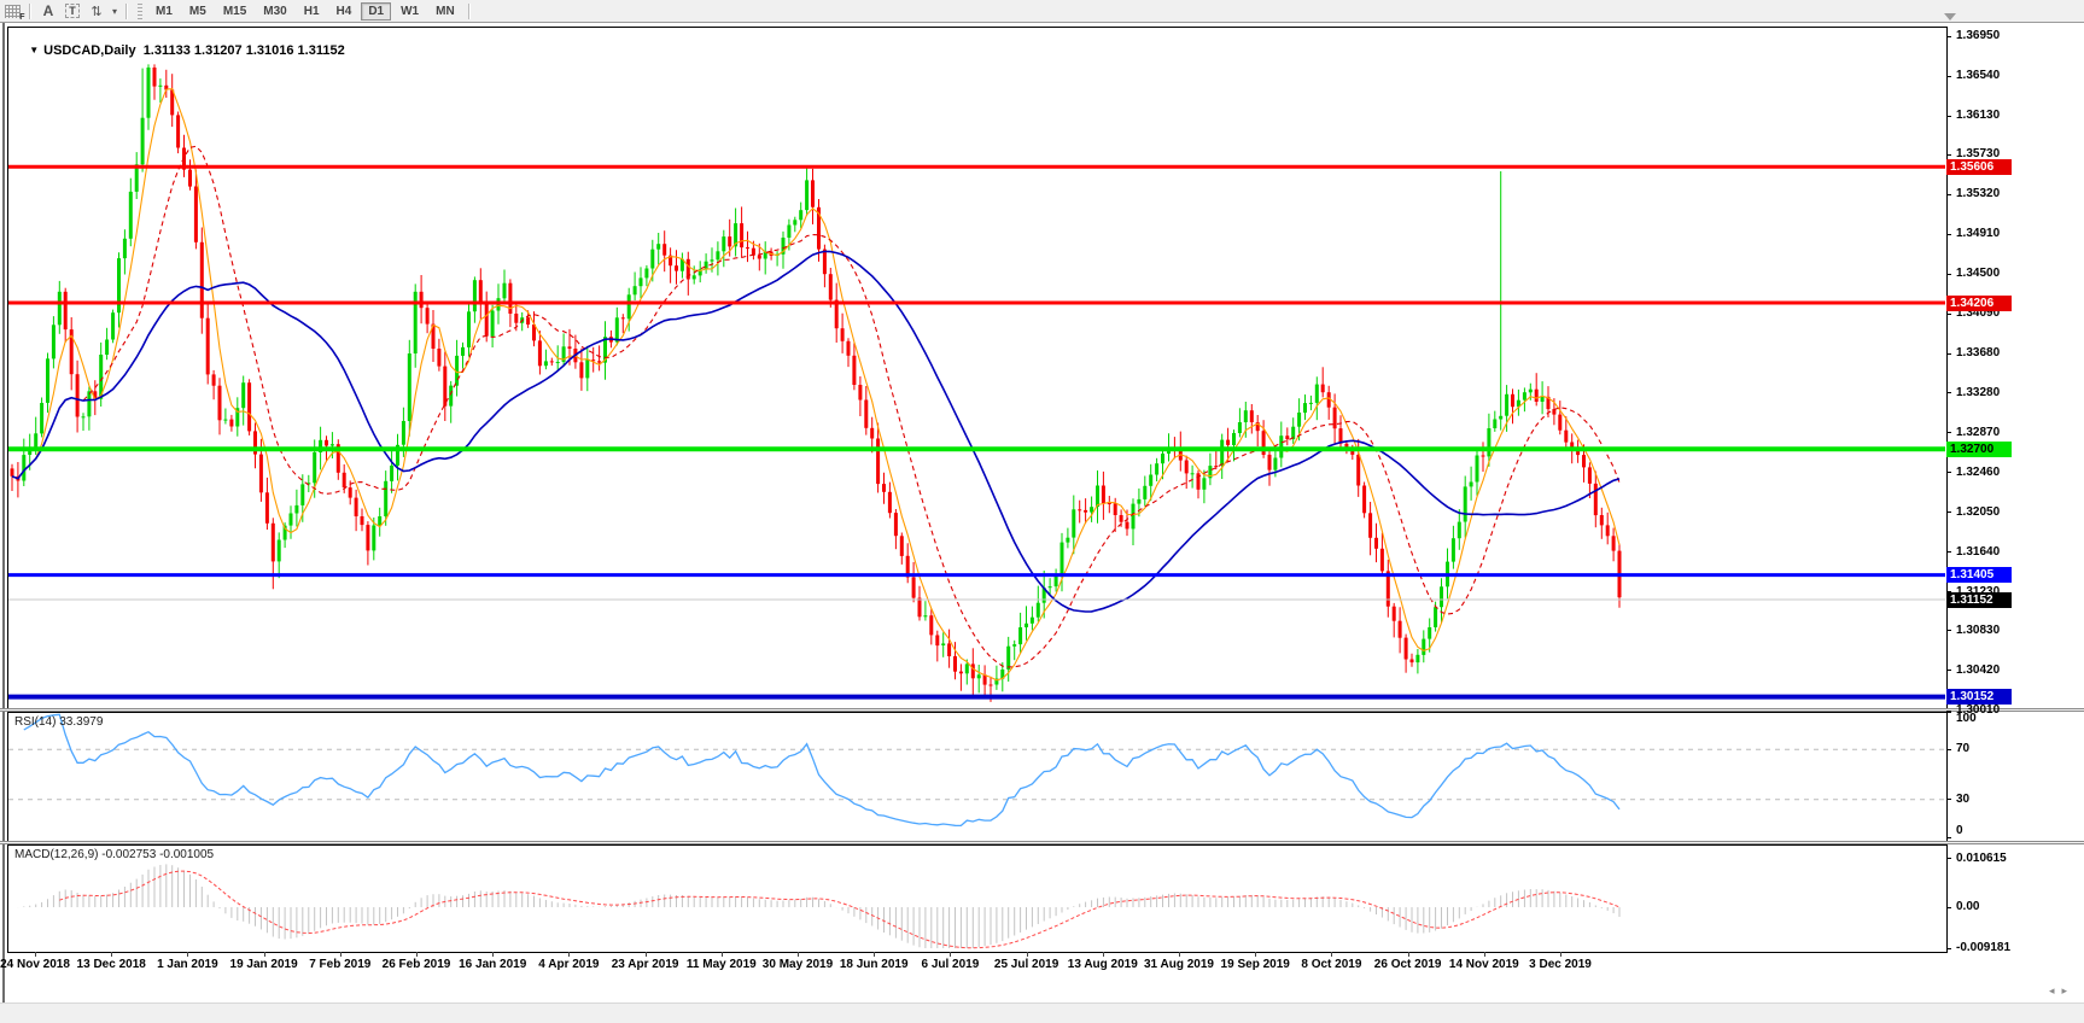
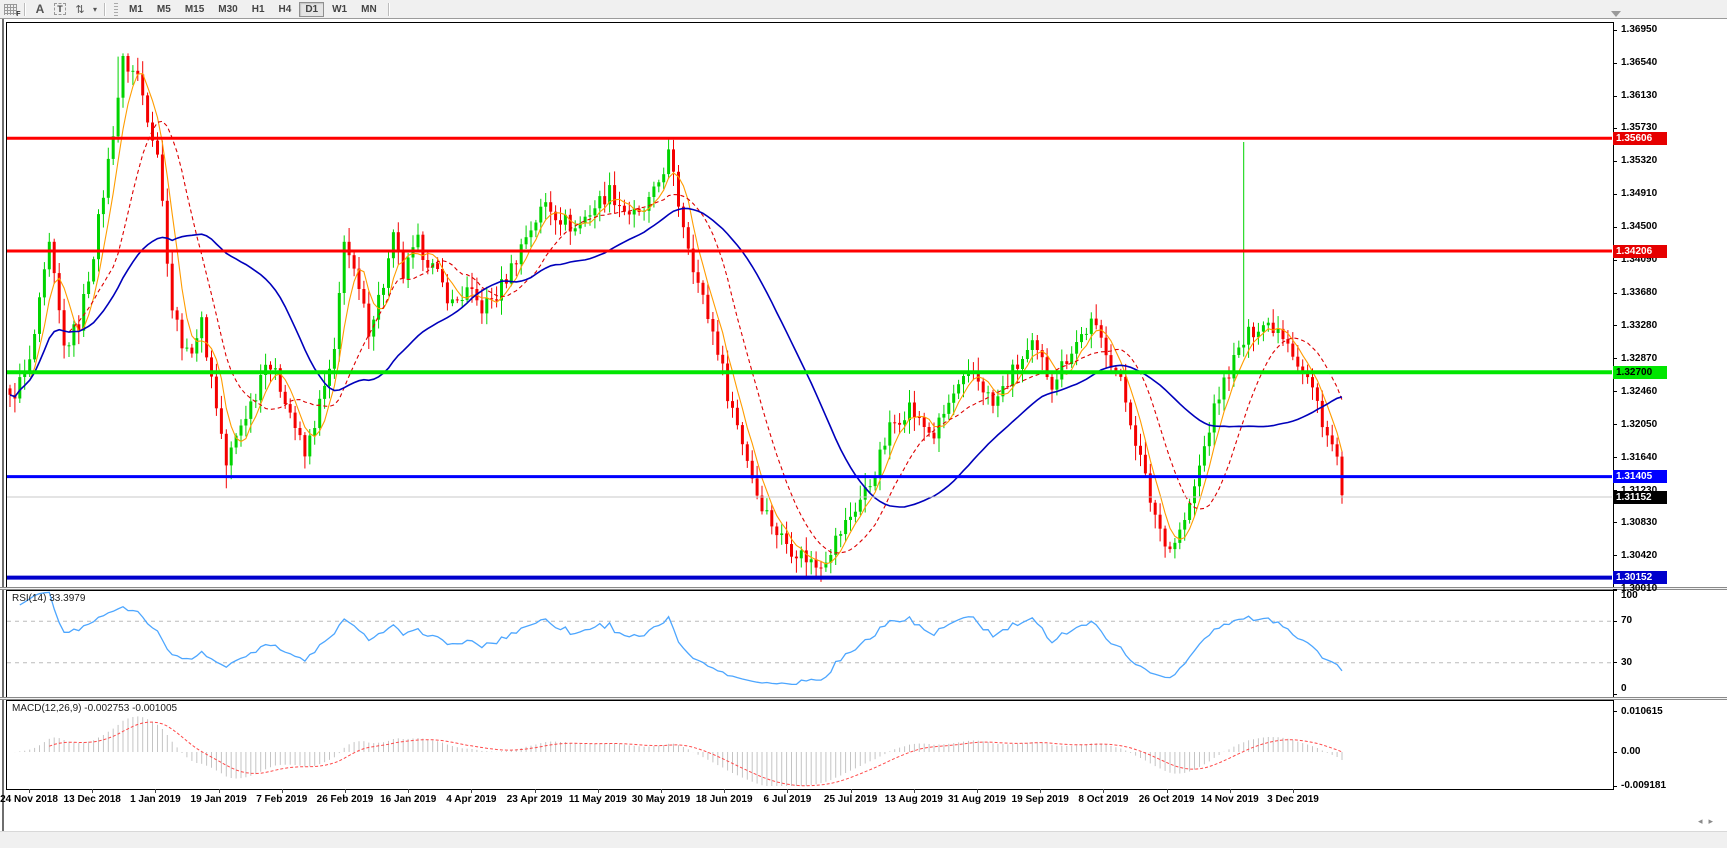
  A
  T
  ⇅
  ▾
  M1
  M5
  M15
  M30
  H1
  H4
  D1
  W1
  MN
- ▼ USDCAD,Daily 1.31133 1.31207 1.31016 1.31152
  RSI(14) 33.3979
  MACD(12,26,9) -0.002753 -0.001005
  1.36950
  1.36540
  1.36130
  1.35730
  1.35320
  1.34910
  1.34500
  1.34090
  1.33680
  1.33280
  1.32870
  1.32460
  1.32050
  1.31640
  1.30830
  1.30420
  1.30010
  100
  70
  30
  0
  0.010615
  0.00
  -0.009181
  1.35606
  1.34206
  1.32700
  1.31405
  1.30152
  1.31152
  24 Nov 2018
  13 Dec 2018
  1 Jan 2019
  19 Jan 2019
  7 Feb 2019
  26 Feb 2019
  16 Jan 2019
  4 Apr 2019
  23 Apr 2019
  11 May 2019
  30 May 2019
  18 Jun 2019
  6 Jul 2019
  25 Jul 2019
  13 Aug 2019
  31 Aug 2019
  19 Sep 2019
  8 Oct 2019
  26 Oct 2019
  14 Nov 2019
  3 Dec 2019
  ◂▸
